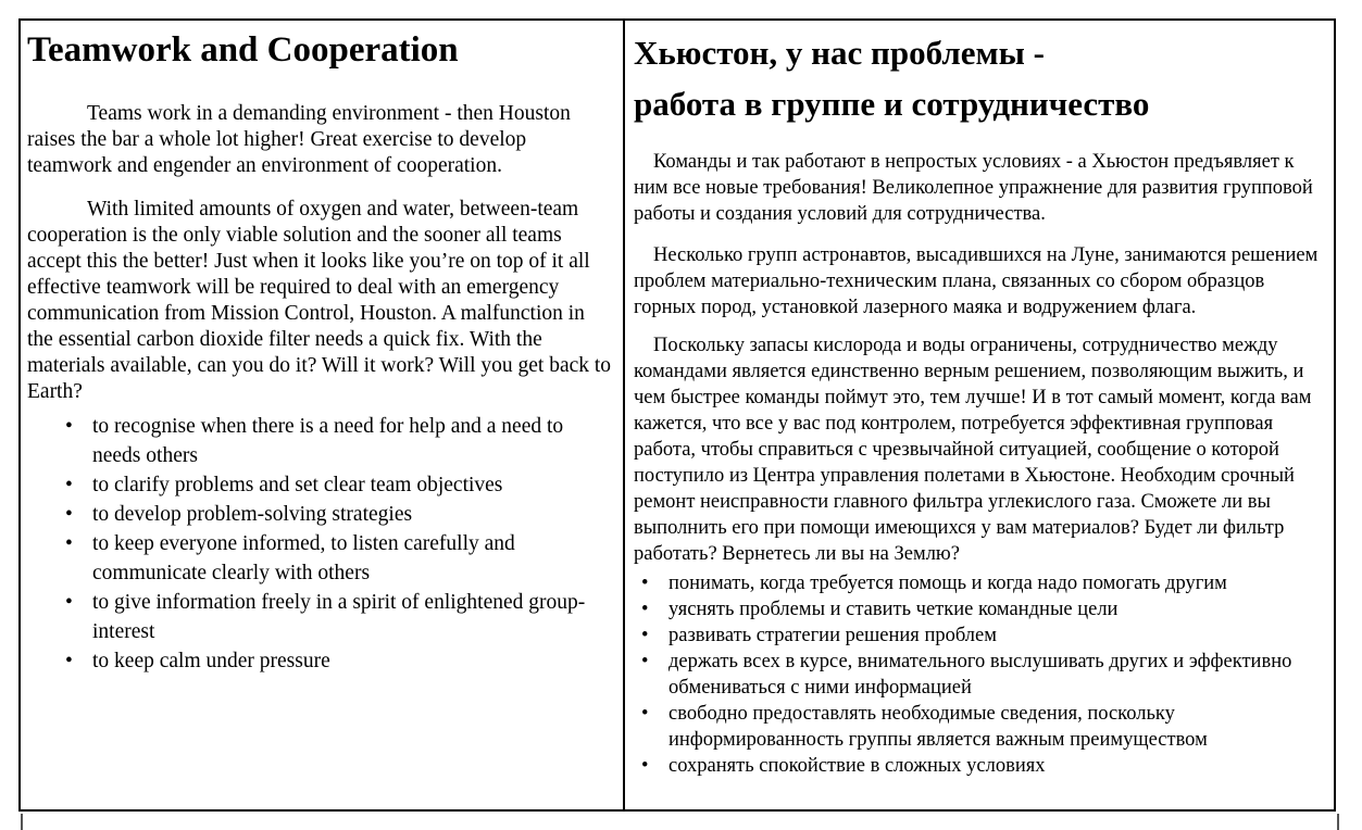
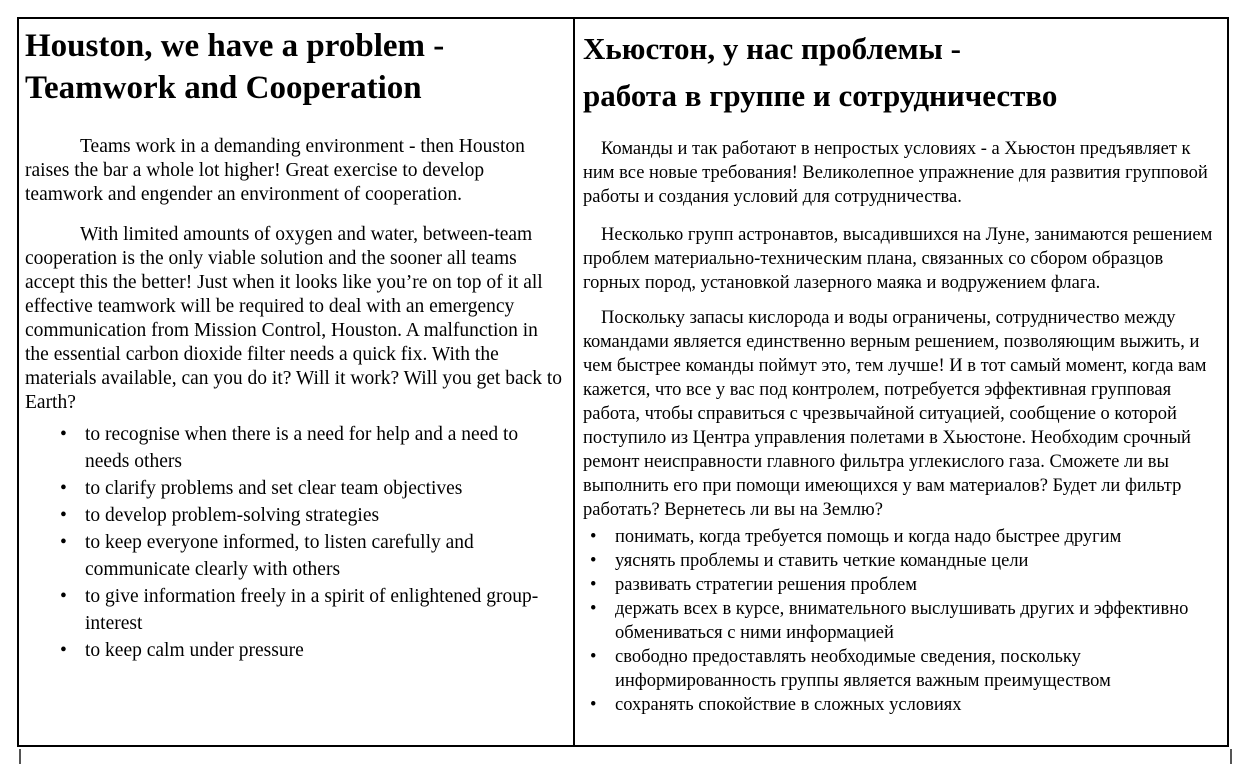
+ Houston, we have a problem -
  Teamwork and Cooperation
  Teams work in a demanding environment - then Houston raises the bar a whole lot higher! Great exercise to develop teamwork and engender an environment of cooperation.
  With limited amounts of oxygen and water, between-team cooperation is the only viable solution and the sooner all teams accept this the better! Just when it looks like you’re on top of it all effective teamwork will be required to deal with an emergency communication from Mission Control, Houston. A malfunction in the essential carbon dioxide filter needs a quick fix. With the materials available, can you do it? Will it work? Will you get back to Earth?
  •
  to recognise when there is a need for help and a need to needs others
  •
  to clarify problems and set clear team objectives
  •
  to develop problem-solving strategies
  •
  to keep everyone informed, to listen carefully and communicate clearly with others
  •
  to give information freely in a spirit of enlightened group-interest
  •
  to keep calm under pressure
  Хьюстон, у нас проблемы -
  работа в группе и сотрудничество
  Команды и так работают в непростых условиях - а Хьюстон предъявляет к ним все новые требования! Великолепное упражнение для развития групповой работы и создания условий для сотрудничества.
  Несколько групп астронавтов, высадившихся на Луне, занимаются решением проблем материально-техническим плана, связанных со сбором образцов горных пород, установкой лазерного маяка и водружением флага.
  Поскольку запасы кислорода и воды ограничены, сотрудничество между командами является единственно верным решением, позволяющим выжить, и чем быстрее команды поймут это, тем лучше! И в тот самый момент, когда вам кажется, что все у вас под контролем, потребуется эффективная групповая работа, чтобы справиться с чрезвычайной ситуацией, сообщение о которой поступило из Центра управления полетами в Хьюстоне. Необходим срочный ремонт неисправности главного фильтра углекислого газа. Сможете ли вы выполнить его при помощи имеющихся у вам материалов? Будет ли фильтр работать? Вернетесь ли вы на Землю?
  •
- понимать, когда требуется помощь и когда надо помогать другим
+ понимать, когда требуется помощь и когда надо быстрее другим
  •
  уяснять проблемы и ставить четкие командные цели
  •
  развивать стратегии решения проблем
  •
  держать всех в курсе, внимательного выслушивать других и эффективно обмениваться с ними информацией
  •
  свободно предоставлять необходимые сведения, поскольку информированность группы является важным преимуществом
  •
  сохранять спокойствие в сложных условиях
